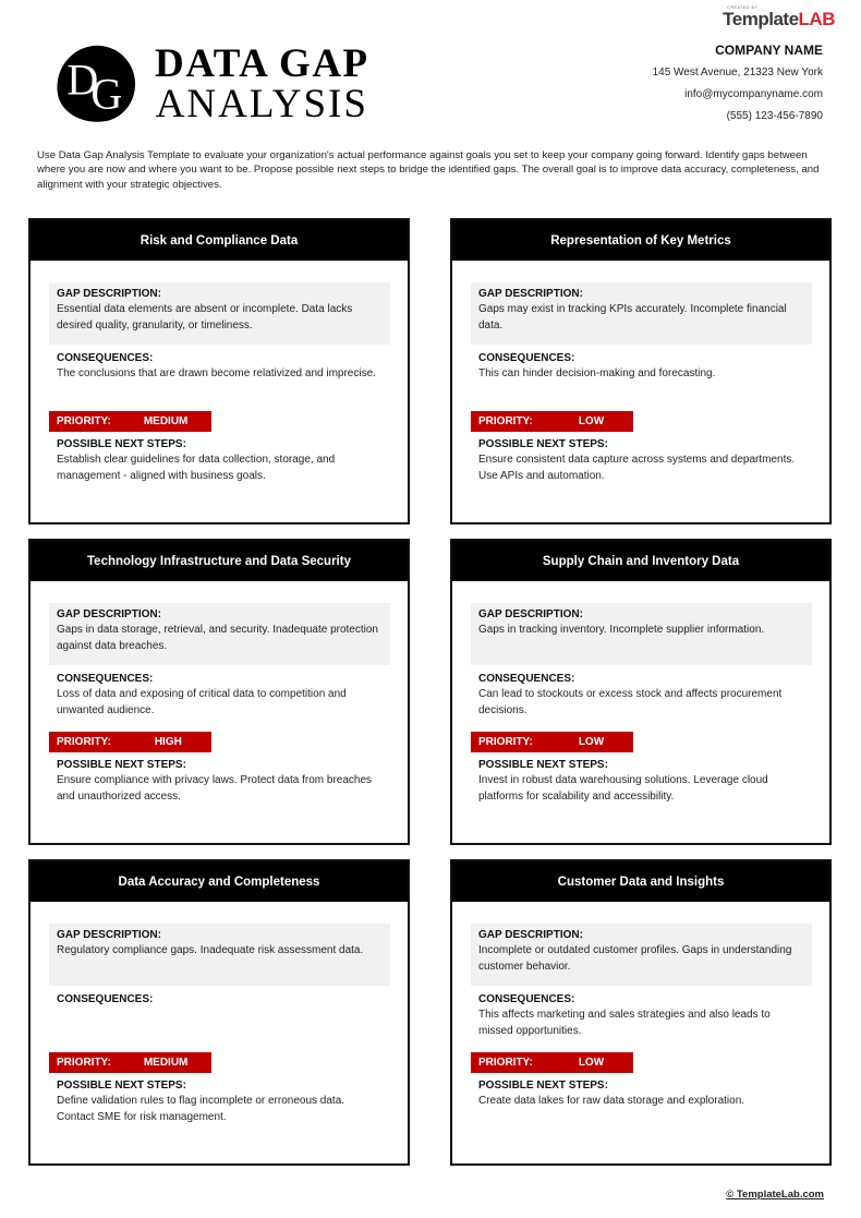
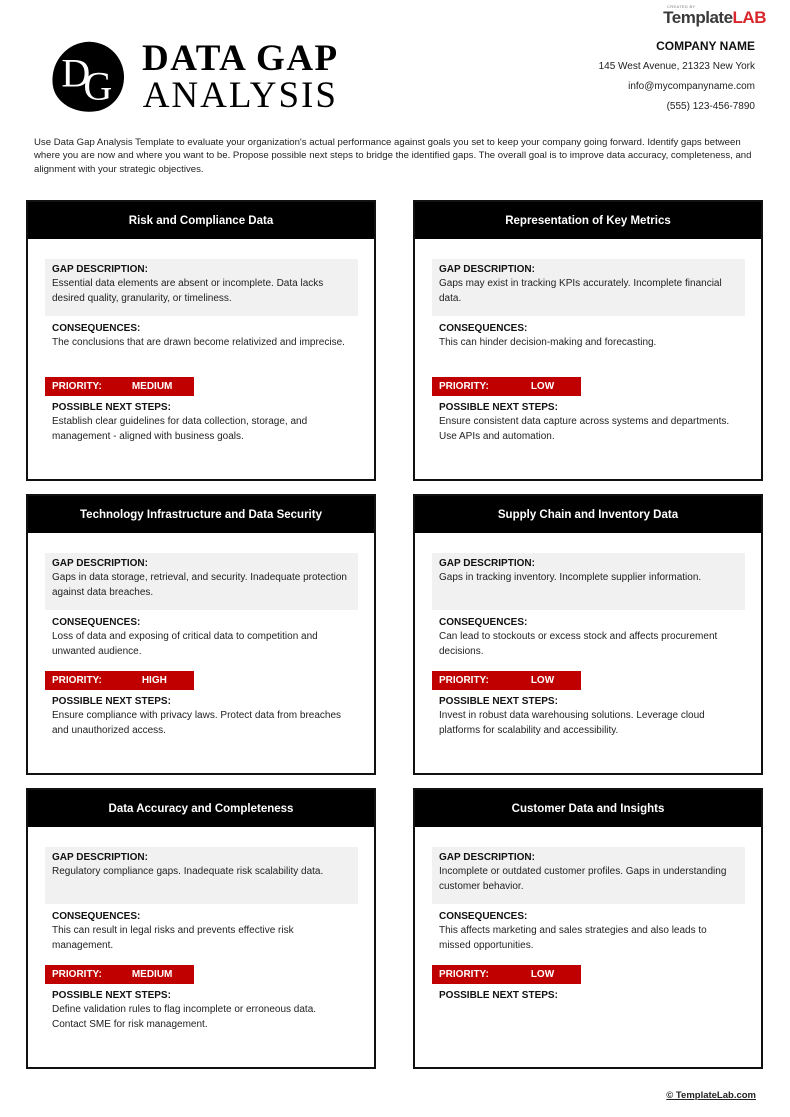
  DATA GAP
  ANALYSIS
  TemplateLAB
  COMPANY NAME
  145 West Avenue, 21323 New York
  info@mycompanyname.com
  (555) 123-456-7890
  Use Data Gap Analysis Template to evaluate your organization's actual performance against goals you set to keep your company going forward. Identify gaps between where you are now and where you want to be. Propose possible next steps to bridge the identified gaps. The overall goal is to improve data accuracy, completeness, and alignment with your strategic objectives.
  Risk and Compliance Data
  GAP DESCRIPTION:
  Essential data elements are absent or incomplete. Data lacks desired quality, granularity, or timeliness.
  CONSEQUENCES:
  The conclusions that are drawn become relativized and imprecise.
  PRIORITY:
  MEDIUM
  POSSIBLE NEXT STEPS:
  Establish clear guidelines for data collection, storage, and management - aligned with business goals.
  Representation of Key Metrics
  GAP DESCRIPTION:
  Gaps may exist in tracking KPIs accurately. Incomplete financial data.
  CONSEQUENCES:
  This can hinder decision-making and forecasting.
  PRIORITY:
  LOW
  POSSIBLE NEXT STEPS:
  Ensure consistent data capture across systems and departments. Use APIs and automation.
  Technology Infrastructure and Data Security
  GAP DESCRIPTION:
  Gaps in data storage, retrieval, and security. Inadequate protection against data breaches.
  CONSEQUENCES:
  Loss of data and exposing of critical data to competition and unwanted audience.
  PRIORITY:
  HIGH
  POSSIBLE NEXT STEPS:
  Ensure compliance with privacy laws. Protect data from breaches and unauthorized access.
  Supply Chain and Inventory Data
  GAP DESCRIPTION:
  Gaps in tracking inventory. Incomplete supplier information.
  CONSEQUENCES:
  Can lead to stockouts or excess stock and affects procurement decisions.
  PRIORITY:
  LOW
  POSSIBLE NEXT STEPS:
  Invest in robust data warehousing solutions. Leverage cloud platforms for scalability and accessibility.
  Data Accuracy and Completeness
  GAP DESCRIPTION:
- Regulatory compliance gaps. Inadequate risk assessment data.
+ Regulatory compliance gaps. Inadequate risk scalability data.
  CONSEQUENCES:
+ This can result in legal risks and prevents effective risk management.
  PRIORITY:
  MEDIUM
  POSSIBLE NEXT STEPS:
  Define validation rules to flag incomplete or erroneous data. Contact SME for risk management.
  Customer Data and Insights
  GAP DESCRIPTION:
  Incomplete or outdated customer profiles. Gaps in understanding customer behavior.
  CONSEQUENCES:
  This affects marketing and sales strategies and also leads to missed opportunities.
  PRIORITY:
  LOW
  POSSIBLE NEXT STEPS:
- Create data lakes for raw data storage and exploration.
  © TemplateLab.com
